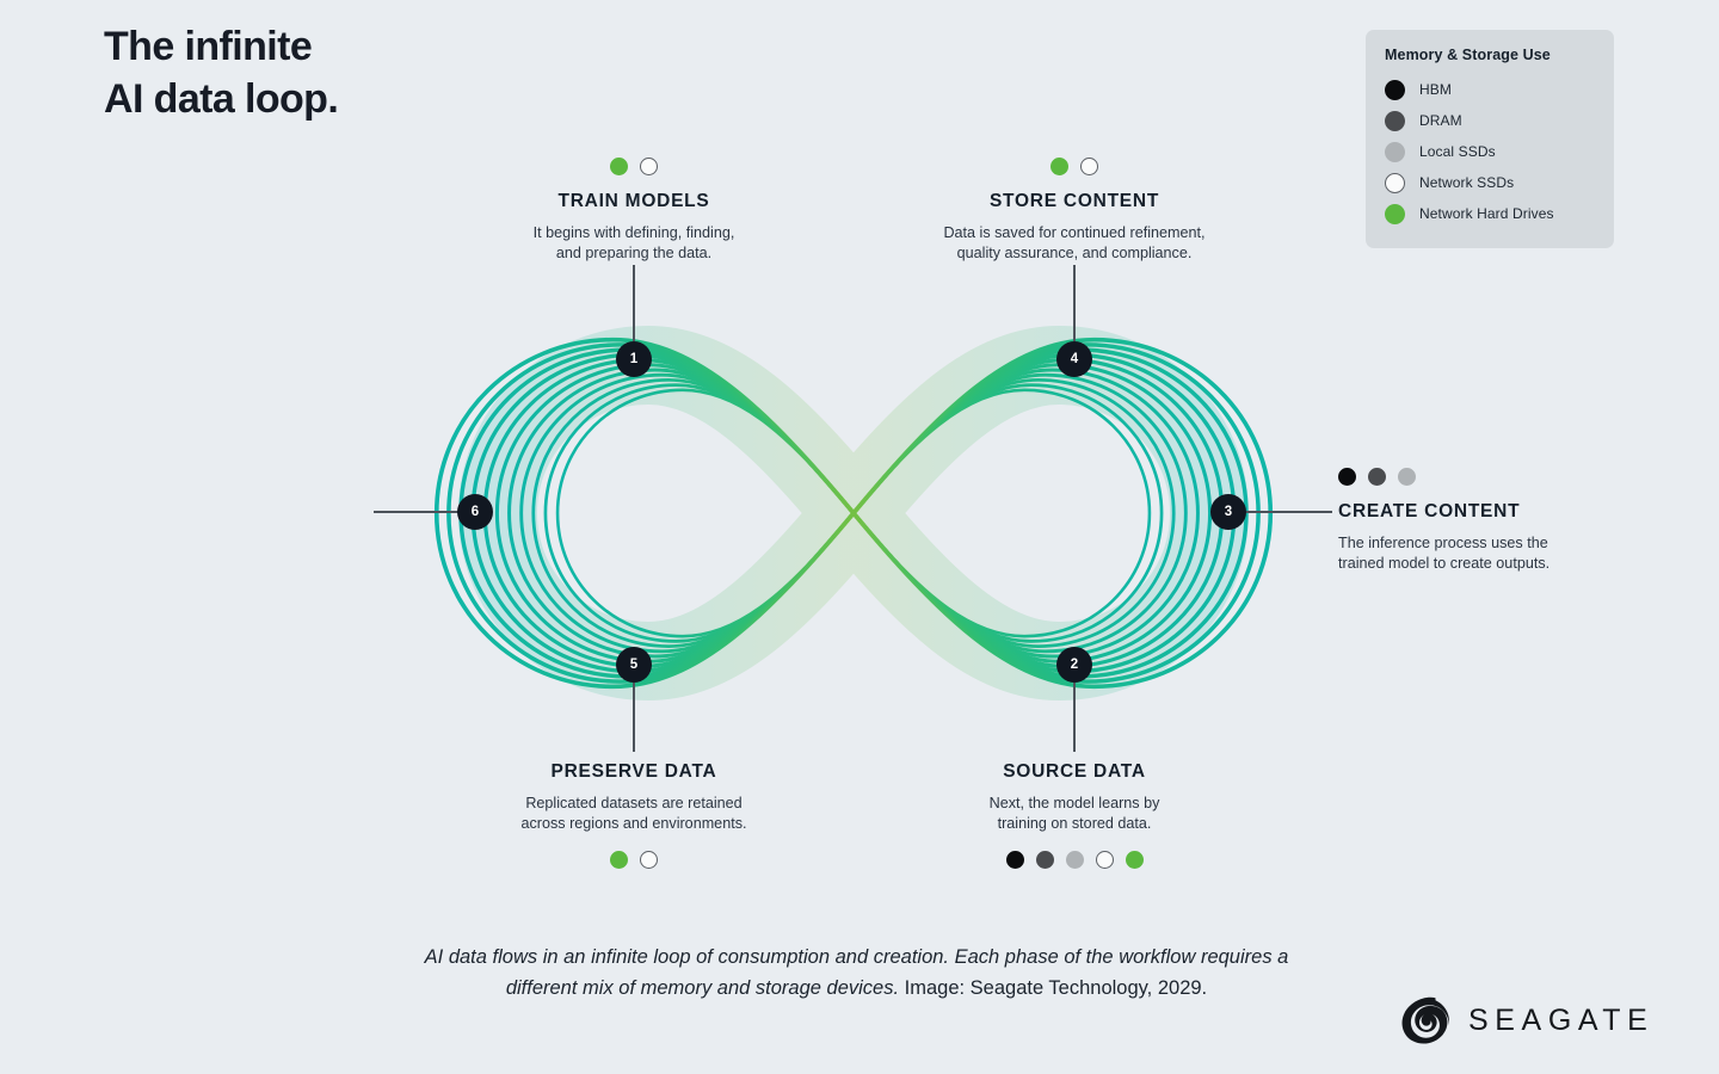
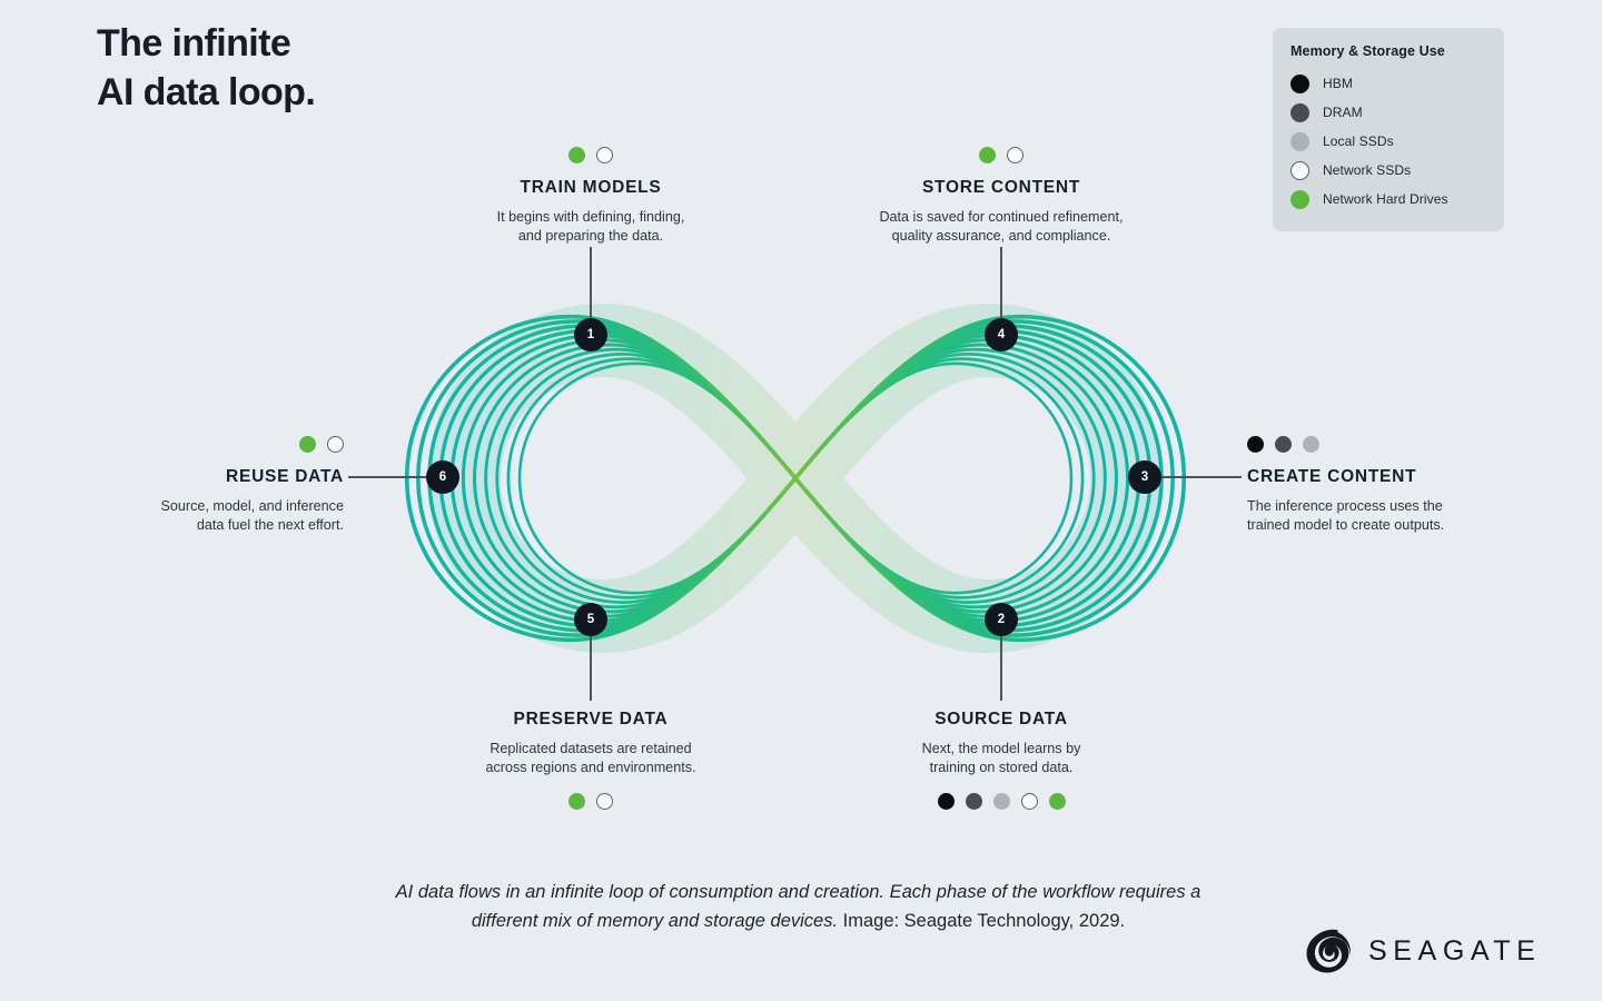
  The infinite
  AI data loop.
  Memory & Storage Use
  HBM
  DRAM
  Local SSDs
  Network SSDs
  Network Hard Drives
  1
  4
  6
  3
  5
  2
  TRAIN MODELS
  It begins with defining, finding,
  and preparing the data.
  STORE CONTENT
  Data is saved for continued refinement,
  quality assurance, and compliance.
+ REUSE DATA
+ Source, model, and inference
+ data fuel the next effort.
  CREATE CONTENT
  The inference process uses the
  trained model to create outputs.
  PRESERVE DATA
  Replicated datasets are retained
  across regions and environments.
  SOURCE DATA
  Next, the model learns by
  training on stored data.
  AI data flows in an infinite loop of consumption and creation. Each phase of the workflow requires a different mix of memory and storage devices. Image: Seagate Technology, 2029.
  SEAGATE
